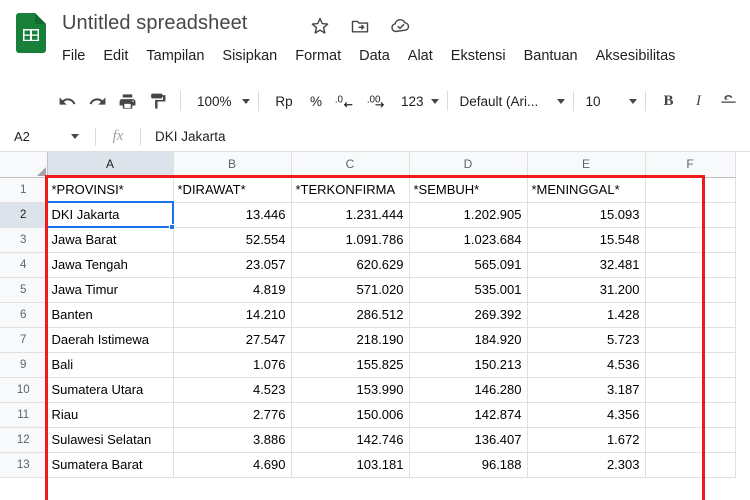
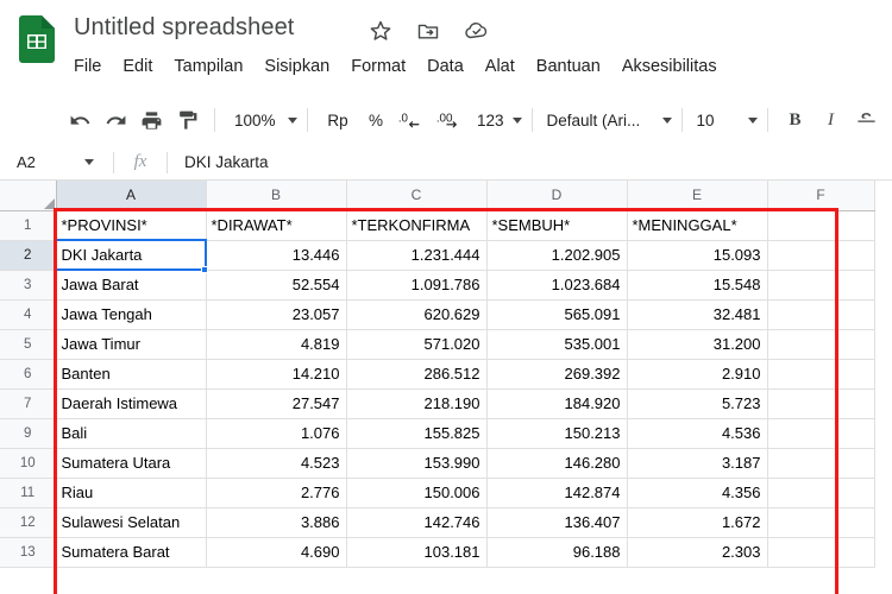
  Untitled spreadsheet
  File
  Edit
  Tampilan
  Sisipkan
  Format
  Data
  Alat
- Ekstensi
  Bantuan
  Aksesibilitas
  100%
  Rp
  %
  .0
  .00
  123
  Default (Ari...
  10
  B
  I
  A2
  fx
  DKI Jakarta
  	A	B	C	D	E	F
  1	*PROVINSI*	*DIRAWAT*	*TERKONFIRMA	*SEMBUH*	*MENINGGAL*
  2	DKI Jakarta	13.446	1.231.444	1.202.905	15.093
  3	Jawa Barat	52.554	1.091.786	1.023.684	15.548
  4	Jawa Tengah	23.057	620.629	565.091	32.481
  5	Jawa Timur	4.819	571.020	535.001	31.200
- 6	Banten	14.210	286.512	269.392	1.428
+ 6	Banten	14.210	286.512	269.392	2.910
  7	Daerah Istimewa	27.547	218.190	184.920	5.723
  9	Bali	1.076	155.825	150.213	4.536
  10	Sumatera Utara	4.523	153.990	146.280	3.187
  11	Riau	2.776	150.006	142.874	4.356
  12	Sulawesi Selatan	3.886	142.746	136.407	1.672
  13	Sumatera Barat	4.690	103.181	96.188	2.303
